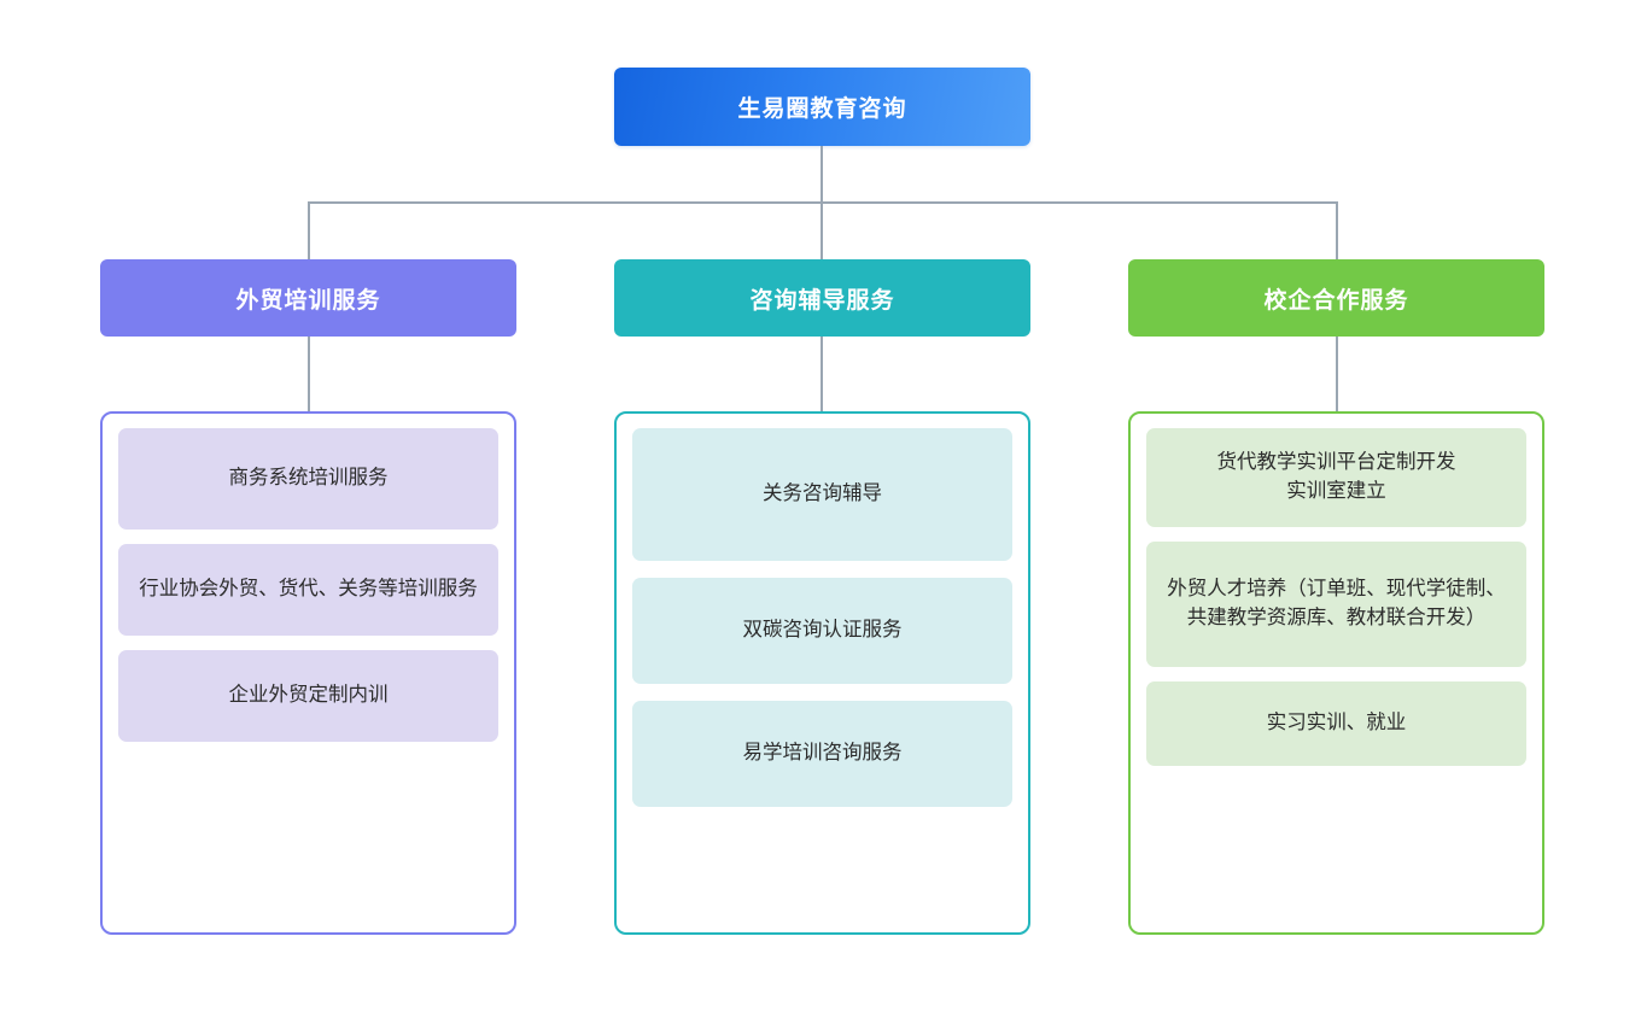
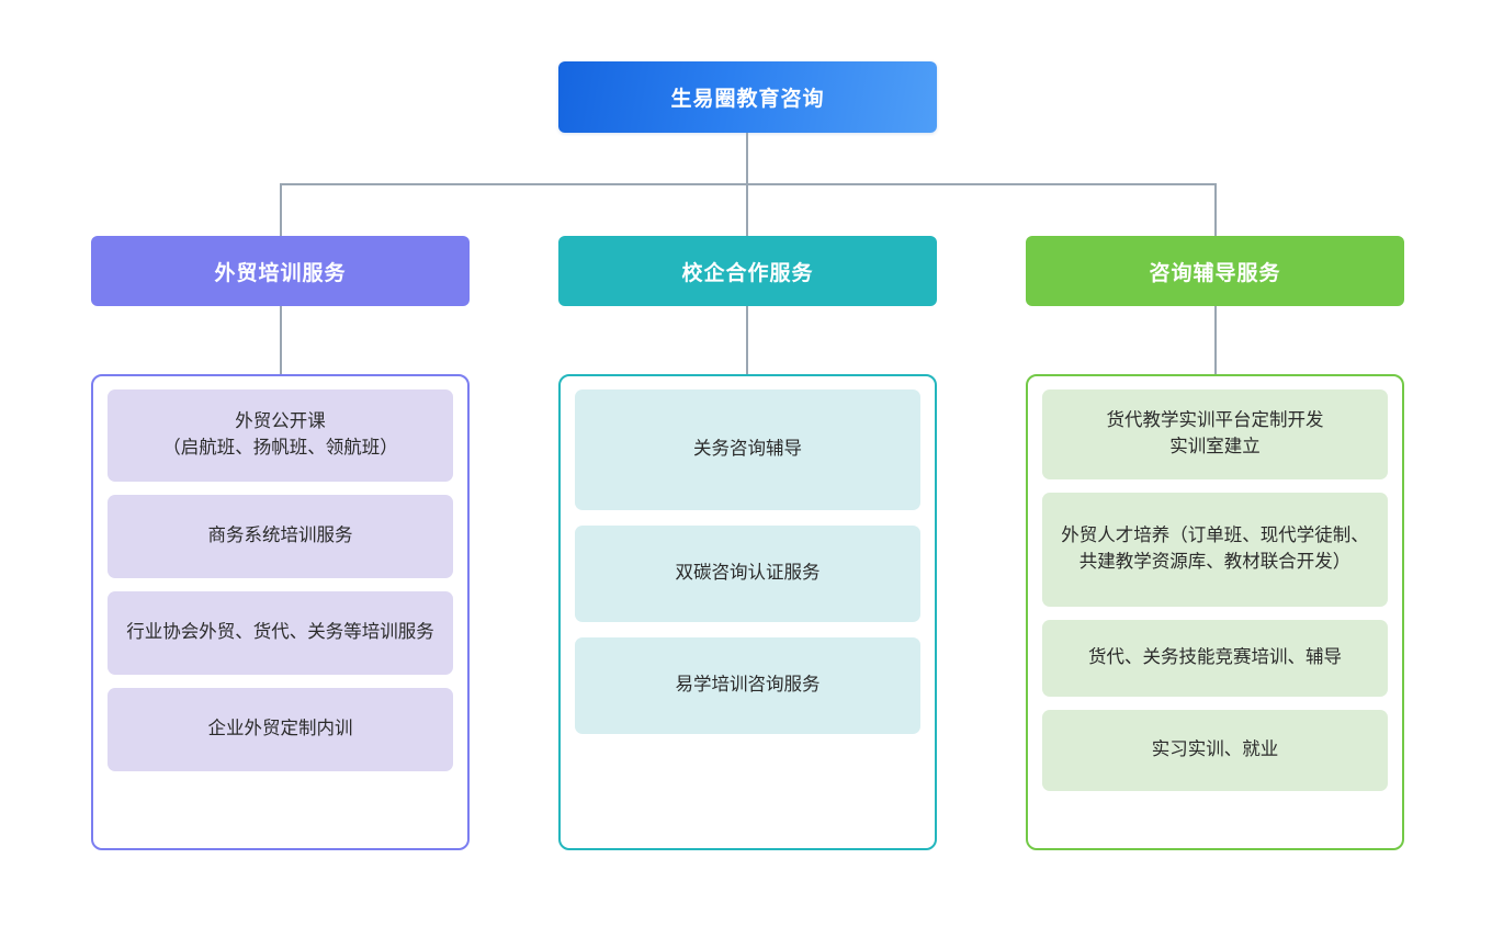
  生易圈教育咨询
  外贸培训服务
+ 外贸公开课
+ （启航班、扬帆班、领航班）
  商务系统培训服务
  行业协会外贸、货代、关务等培训服务
  企业外贸定制内训
- 咨询辅导服务
+ 校企合作服务
  关务咨询辅导
  双碳咨询认证服务
  易学培训咨询服务
- 校企合作服务
+ 咨询辅导服务
  货代教学实训平台定制开发
  实训室建立
  外贸人才培养（订单班、现代学徒制、共建教学资源库、教材联合开发）
+ 货代、关务技能竞赛培训、辅导
  实习实训、就业
